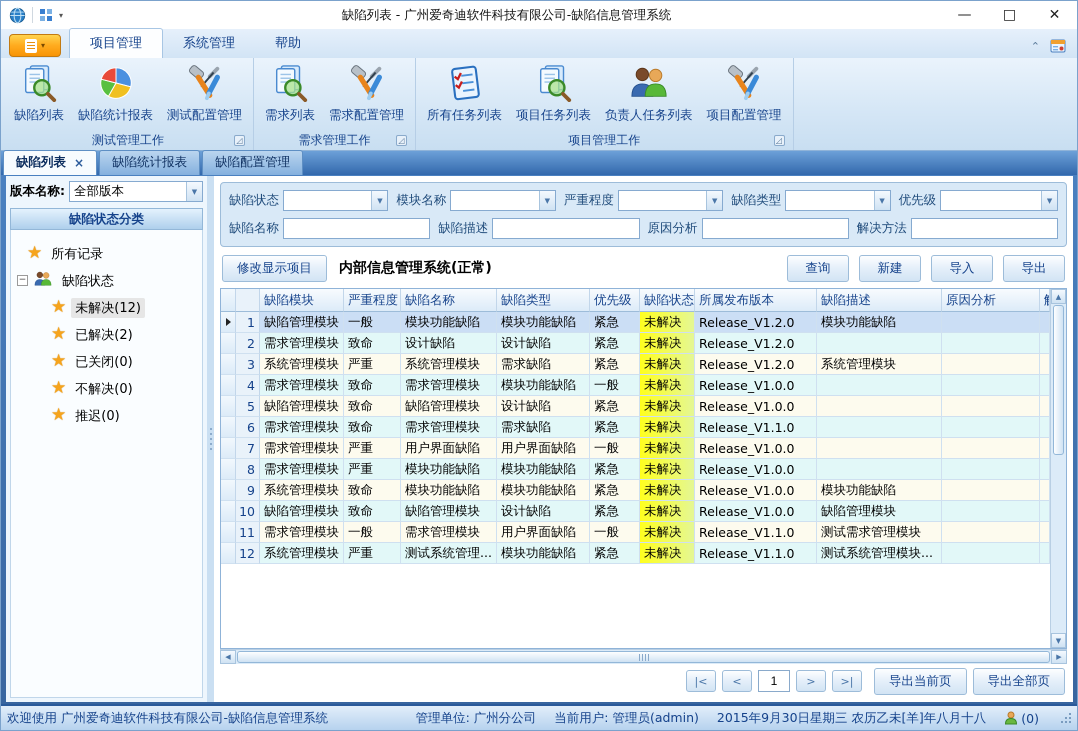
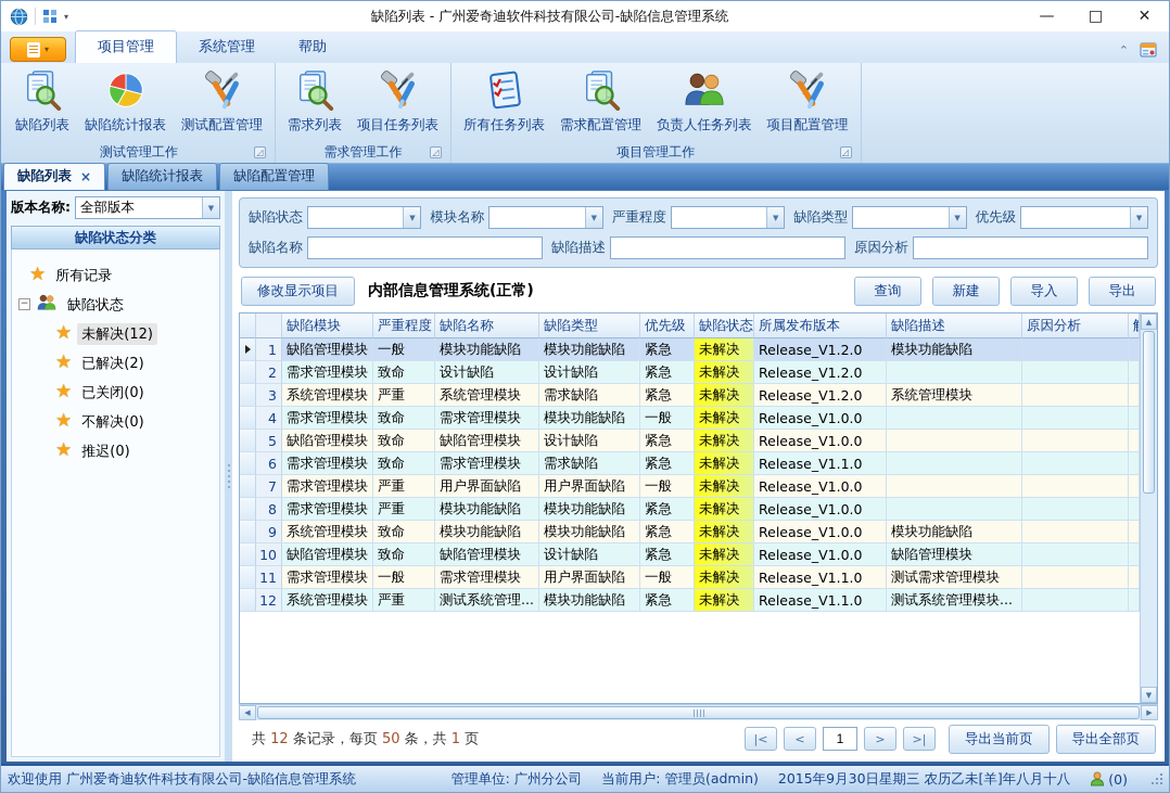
  ▾
  缺陷列表 - 广州爱奇迪软件科技有限公司-缺陷信息管理系统
  —
  □
  ✕
  ▾
  项目管理
  系统管理
  帮助
  ⌃
  缺陷列表
  缺陷统计报表
  测试配置管理
  测试管理工作
  ◿
  需求列表
- 需求配置管理
+ 项目任务列表
  需求管理工作
  ◿
  所有任务列表
- 项目任务列表
+ 需求配置管理
  负责人任务列表
  项目配置管理
  项目管理工作
  ◿
  缺陷列表
  ×
  缺陷统计报表
  缺陷配置管理
  版本名称:
  全部版本
  ▼
  缺陷状态分类
  ★
  所有记录
  −
  缺陷状态
  ★
  未解决(12)
  ★
  已解决(2)
  ★
  已关闭(0)
  ★
  不解决(0)
  ★
  推迟(0)
  缺陷状态
  ▼
  模块名称
  ▼
  严重程度
  ▼
  缺陷类型
  ▼
  优先级
  ▼
  缺陷名称
  缺陷描述
  原因分析
- 解决方法
  修改显示项目
  内部信息管理系统(正常)
  查询
  新建
  导入
  导出
  缺陷模块
  严重程度
  缺陷名称
  缺陷类型
  优先级
  缺陷状态
  所属发布版本
  缺陷描述
  原因分析
  1
  缺陷管理模块
  一般
  模块功能缺陷
  模块功能缺陷
  紧急
  未解决
  Release_V1.2.0
  模块功能缺陷
  2
  需求管理模块
  致命
  设计缺陷
  设计缺陷
  紧急
  未解决
  Release_V1.2.0
  3
  系统管理模块
  严重
  系统管理模块
  需求缺陷
  紧急
  未解决
  Release_V1.2.0
  系统管理模块
  4
  需求管理模块
  致命
  需求管理模块
  模块功能缺陷
  一般
  未解决
  Release_V1.0.0
  5
  缺陷管理模块
  致命
  缺陷管理模块
  设计缺陷
  紧急
  未解决
  Release_V1.0.0
  6
  需求管理模块
  致命
  需求管理模块
  需求缺陷
  紧急
  未解决
  Release_V1.1.0
  7
  需求管理模块
  严重
  用户界面缺陷
  用户界面缺陷
  一般
  未解决
  Release_V1.0.0
  8
  需求管理模块
  严重
  模块功能缺陷
  模块功能缺陷
  紧急
  未解决
  Release_V1.0.0
  9
  系统管理模块
  致命
  模块功能缺陷
  模块功能缺陷
  紧急
  未解决
  Release_V1.0.0
  模块功能缺陷
  10
  缺陷管理模块
  致命
  缺陷管理模块
  设计缺陷
  紧急
  未解决
  Release_V1.0.0
  缺陷管理模块
  11
  需求管理模块
  一般
  需求管理模块
  用户界面缺陷
  一般
  未解决
  Release_V1.1.0
  测试需求管理模块
  12
  系统管理模块
  严重
  测试系统管理...
  模块功能缺陷
  紧急
  未解决
  Release_V1.1.0
  测试系统管理模块...
  ▲
  ▼
  ◀
  ▶
+ 共 12 条记录，每页 50 条，共 1 页
  |<
  <
  1
  >
  >|
  导出当前页
  导出全部页
  欢迎使用 广州爱奇迪软件科技有限公司-缺陷信息管理系统
  管理单位: 广州分公司
  当前用户: 管理员(admin)
  2015年9月30日星期三 农历乙未[羊]年八月十八
  (0)
